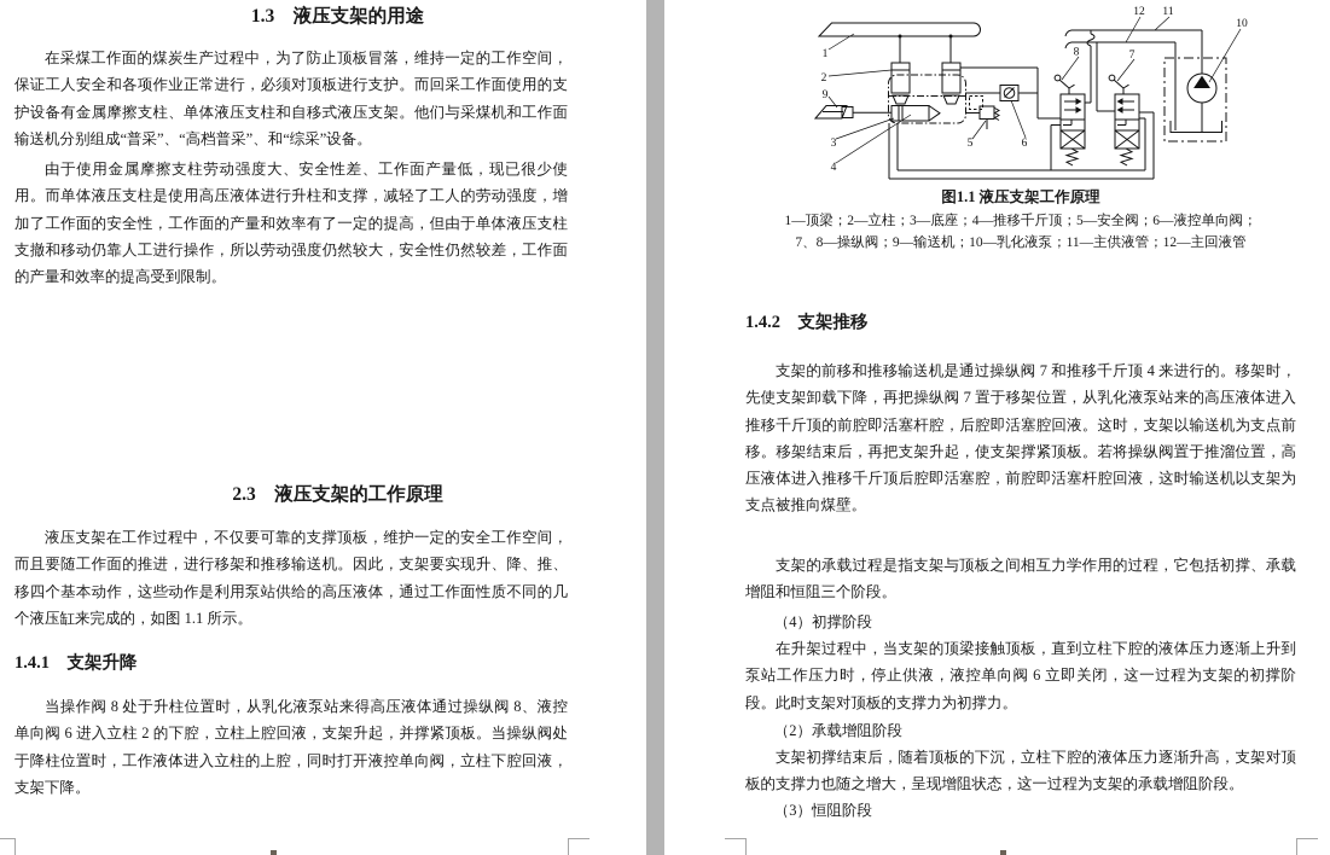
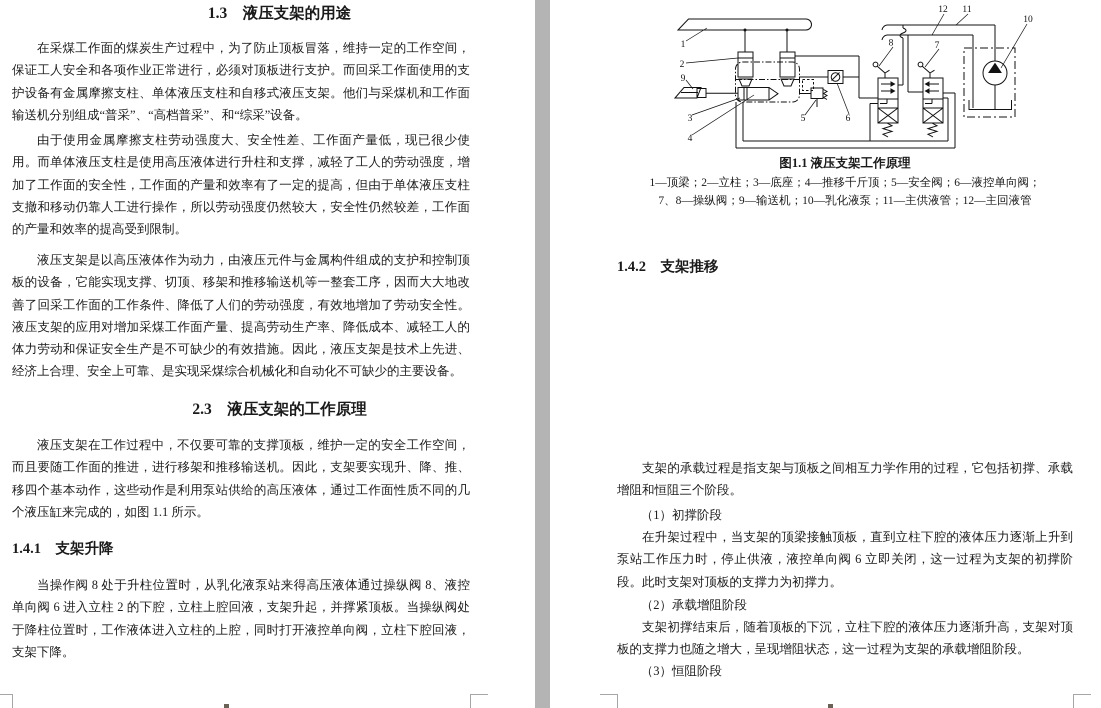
  1.3 液压支架的用途
  在采煤工作面的煤炭生产过程中，为了防止顶板冒落，维持一定的工作空间，保证工人安全和各项作业正常进行，必须对顶板进行支护。而回采工作面使用的支护设备有金属摩擦支柱、单体液压支柱和自移式液压支架。他们与采煤机和工作面输送机分别组成“普采”、“高档普采”、和“综采”设备。
  由于使用金属摩擦支柱劳动强度大、安全性差、工作面产量低，现已很少使用。而单体液压支柱是使用高压液体进行升柱和支撑，减轻了工人的劳动强度，增加了工作面的安全性，工作面的产量和效率有了一定的提高，但由于单体液压支柱支撤和移动仍靠人工进行操作，所以劳动强度仍然较大，安全性仍然较差，工作面的产量和效率的提高受到限制。
+ 液压支架是以高压液体作为动力，由液压元件与金属构件组成的支护和控制顶板的设备，它能实现支撑、切顶、移架和推移输送机等一整套工序，因而大大地改善了回采工作面的工作条件、降低了人们的劳动强度，有效地增加了劳动安全性。液压支架的应用对增加采煤工作面产量、提高劳动生产率、降低成本、减轻工人的体力劳动和保证安全生产是不可缺少的有效措施。因此，液压支架是技术上先进、经济上合理、安全上可靠、是实现采煤综合机械化和自动化不可缺少的主要设备。
  2.3 液压支架的工作原理
  液压支架在工作过程中，不仅要可靠的支撑顶板，维护一定的安全工作空间，而且要随工作面的推进，进行移架和推移输送机。因此，支架要实现升、降、推、移四个基本动作，这些动作是利用泵站供给的高压液体，通过工作面性质不同的几个液压缸来完成的，如图 1.1 所示。
  1.4.1 支架升降
  当操作阀 8 处于升柱位置时，从乳化液泵站来得高压液体通过操纵阀 8、液控单向阀 6 进入立柱 2 的下腔，立柱上腔回液，支架升起，并撑紧顶板。当操纵阀处于降柱位置时，工作液体进入立柱的上腔，同时打开液控单向阀，立柱下腔回液，支架下降。
  1
  2
  9
  3
  4
  5
  6
  8
  7
  10
  11
  12
  图1.1 液压支架工作原理
  1—顶梁；2—立柱；3—底座；4—推移千斤顶；5—安全阀；6—液控单向阀；
  7、8—操纵阀；9—输送机；10—乳化液泵；11—主供液管；12—主回液管
  1.4.2 支架推移
- 支架的前移和推移输送机是通过操纵阀 7 和推移千斤顶 4 来进行的。移架时，先使支架卸载下降，再把操纵阀 7 置于移架位置，从乳化液泵站来的高压液体进入推移千斤顶的前腔即活塞杆腔，后腔即活塞腔回液。这时，支架以输送机为支点前移。移架结束后，再把支架升起，使支架撑紧顶板。若将操纵阀置于推溜位置，高压液体进入推移千斤顶后腔即活塞腔，前腔即活塞杆腔回液，这时输送机以支架为支点被推向煤壁。
  支架的承载过程是指支架与顶板之间相互力学作用的过程，它包括初撑、承载增阻和恒阻三个阶段。
- （4）初撑阶段
+ （1）初撑阶段
  在升架过程中，当支架的顶梁接触顶板，直到立柱下腔的液体压力逐渐上升到泵站工作压力时，停止供液，液控单向阀 6 立即关闭，这一过程为支架的初撑阶段。此时支架对顶板的支撑力为初撑力。
  （2）承载增阻阶段
  支架初撑结束后，随着顶板的下沉，立柱下腔的液体压力逐渐升高，支架对顶板的支撑力也随之增大，呈现增阻状态，这一过程为支架的承载增阻阶段。
  （3）恒阻阶段
